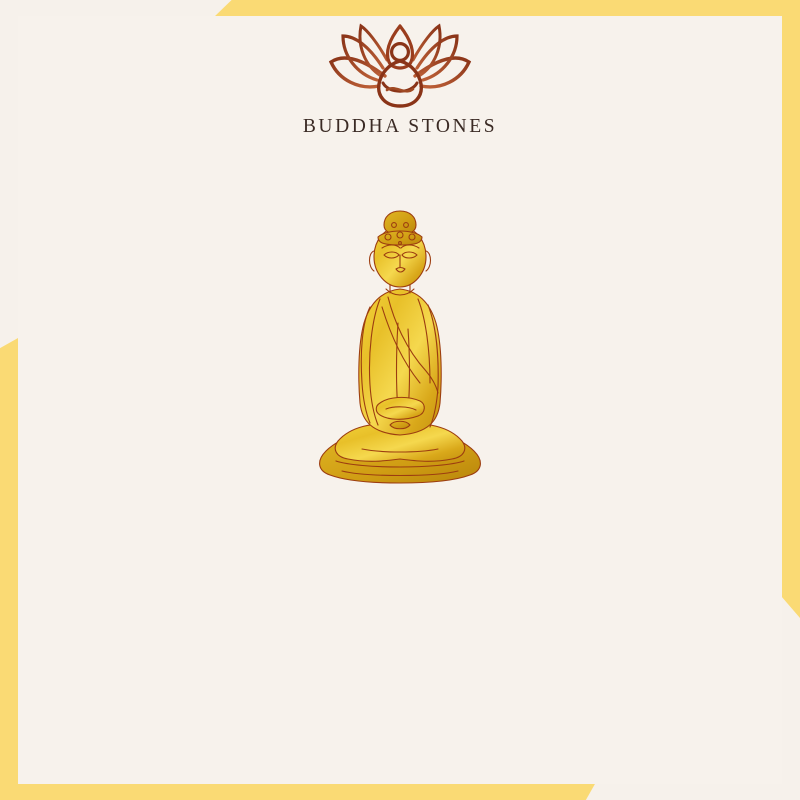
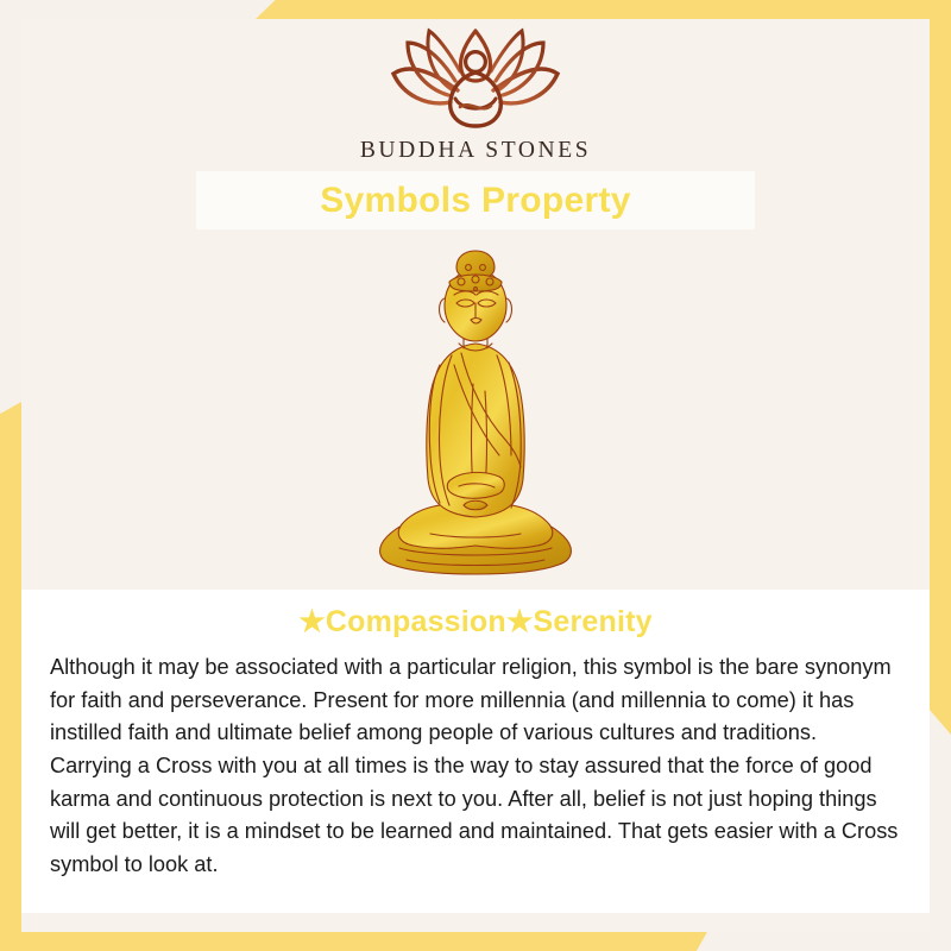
  BUDDHA STONES
+ Symbols Property
+ ★Compassion★Serenity
+ Although it may be associated with a particular religion, this symbol is the bare synonym for faith and perseverance. Present for more millennia (and millennia to come) it has instilled faith and ultimate belief among people of various cultures and traditions. Carrying a Cross with you at all times is the way to stay assured that the force of good karma and continuous protection is next to you. After all, belief is not just hoping things will get better, it is a mindset to be learned and maintained. That gets easier with a Cross symbol to look at.
